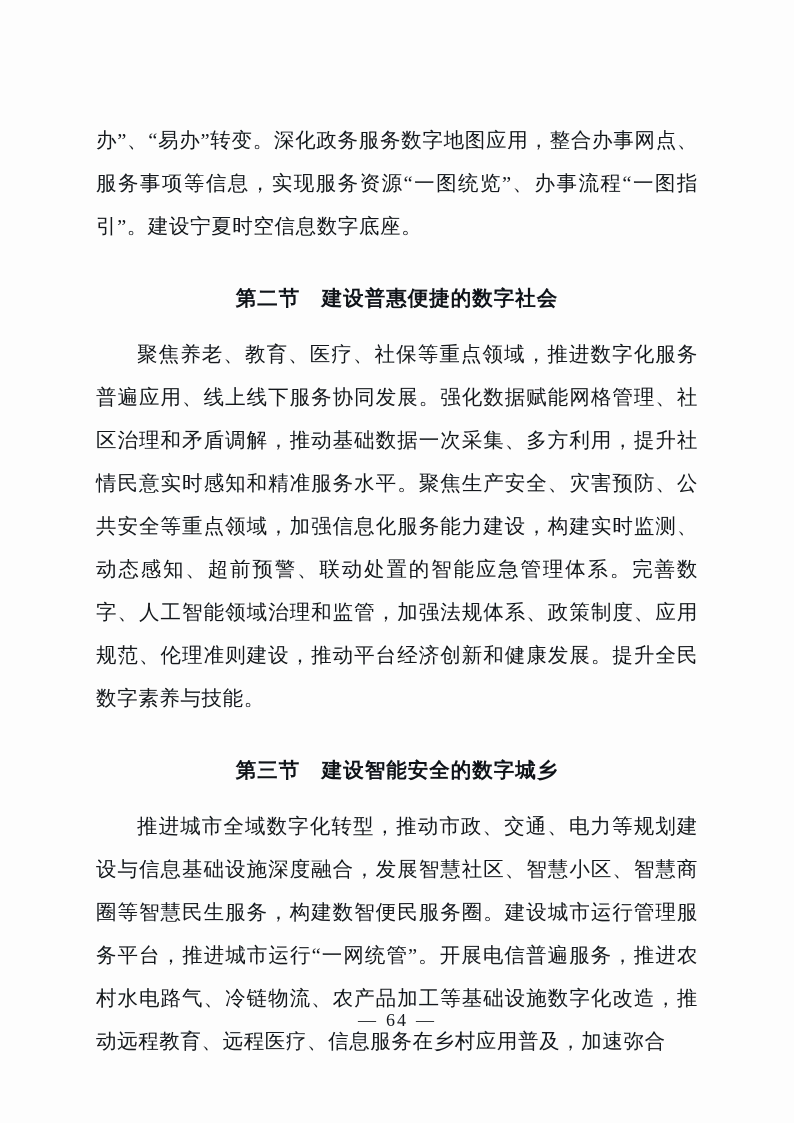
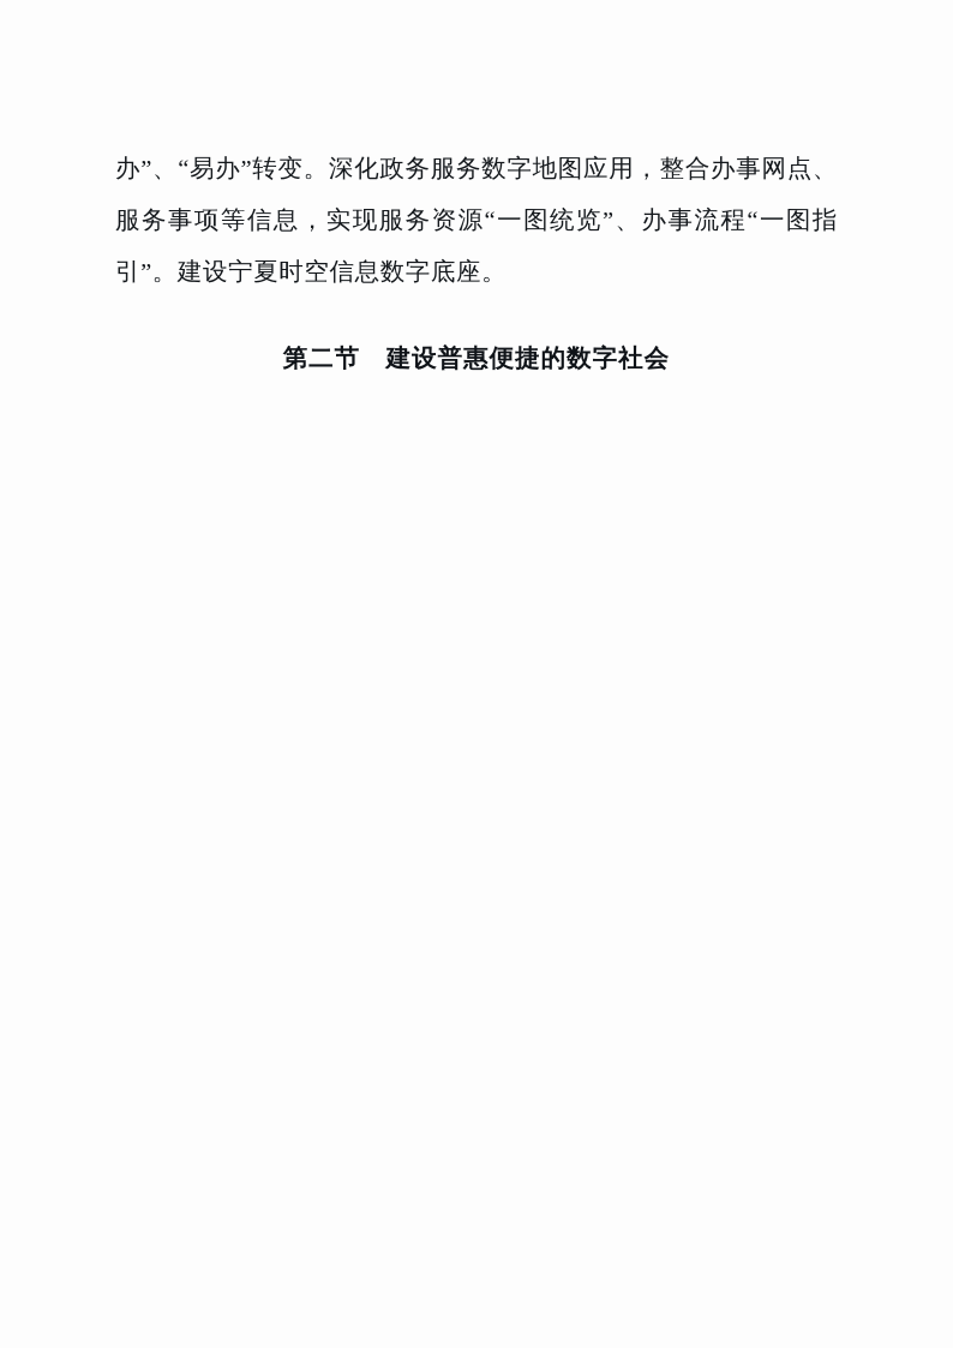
  办”、“易办”转变。深化政务服务数字地图应用，整合办事网点、服务事项等信息，实现服务资源“一图统览”、办事流程“一图指引”。建设宁夏时空信息数字底座。
  第二节 建设普惠便捷的数字社会
- 聚焦养老、教育、医疗、社保等重点领域，推进数字化服务普遍应用、线上线下服务协同发展。强化数据赋能网格管理、社区治理和矛盾调解，推动基础数据一次采集、多方利用，提升社情民意实时感知和精准服务水平。聚焦生产安全、灾害预防、公共安全等重点领域，加强信息化服务能力建设，构建实时监测、动态感知、超前预警、联动处置的智能应急管理体系。完善数字、人工智能领域治理和监管，加强法规体系、政策制度、应用规范、伦理准则建设，推动平台经济创新和健康发展。提升全民数字素养与技能。
- 第三节 建设智能安全的数字城乡
- 推进城市全域数字化转型，推动市政、交通、电力等规划建设与信息基础设施深度融合，发展智慧社区、智慧小区、智慧商圈等智慧民生服务，构建数智便民服务圈。建设城市运行管理服务平台，推进城市运行“一网统管”。开展电信普遍服务，推进农村水电路气、冷链物流、农产品加工等基础设施数字化改造，推动远程教育、远程医疗、信息服务在乡村应用普及，加速弥合
- — 64 —
